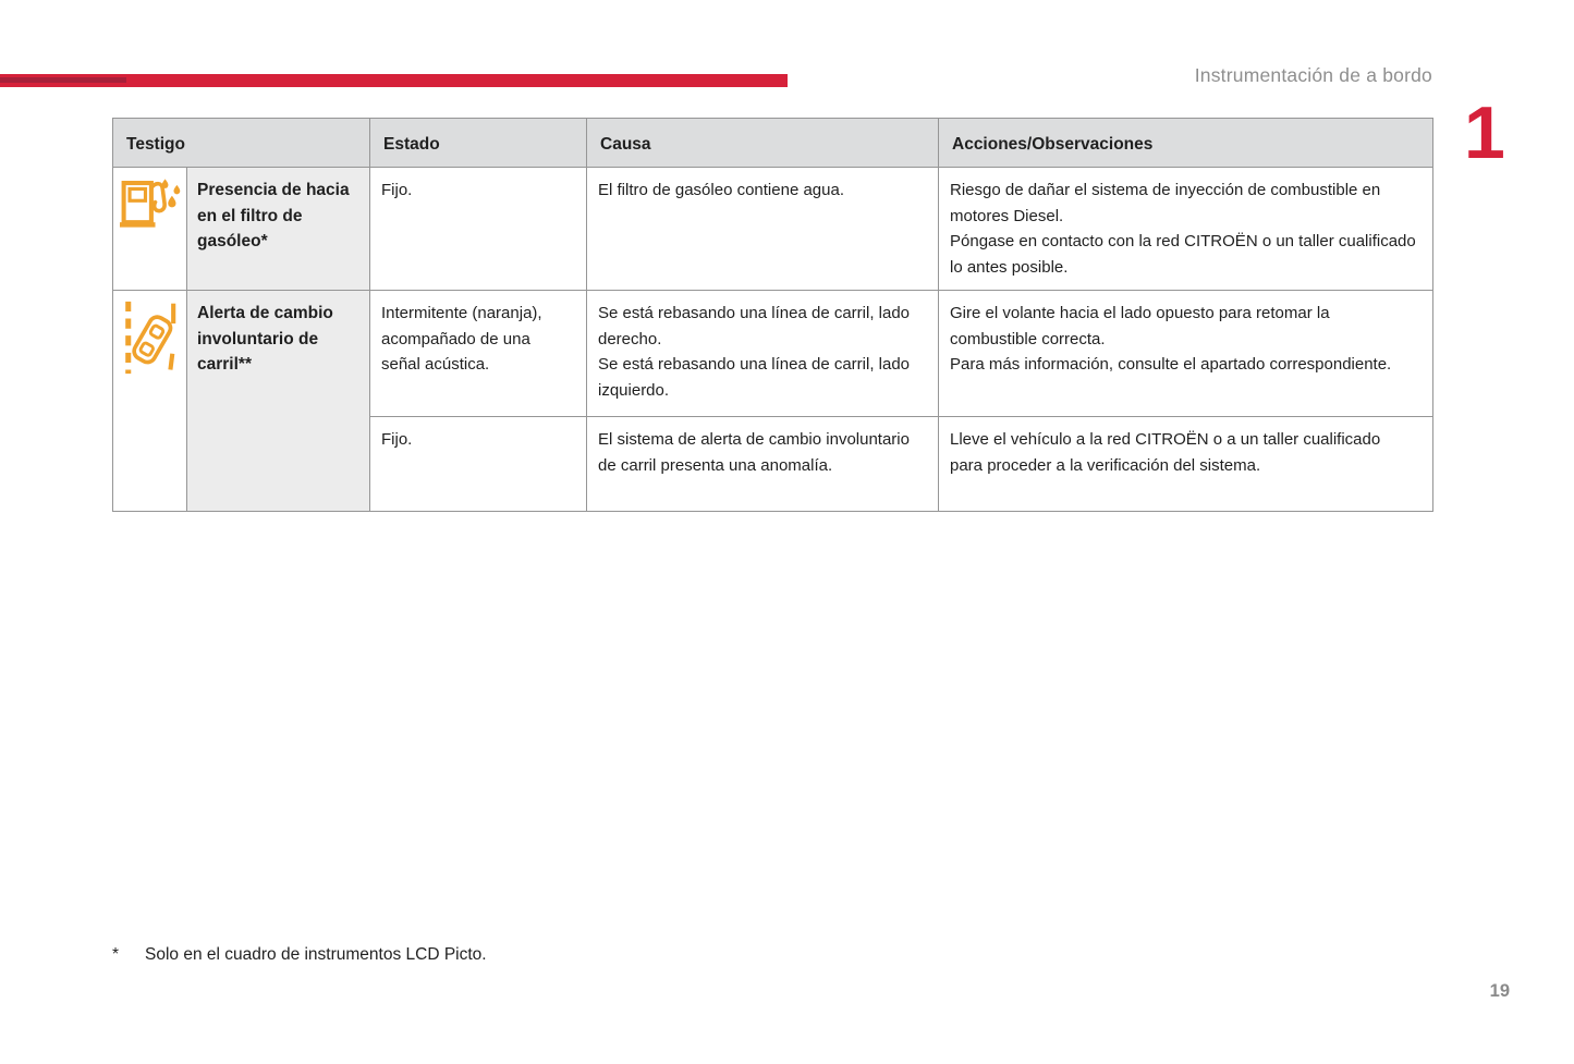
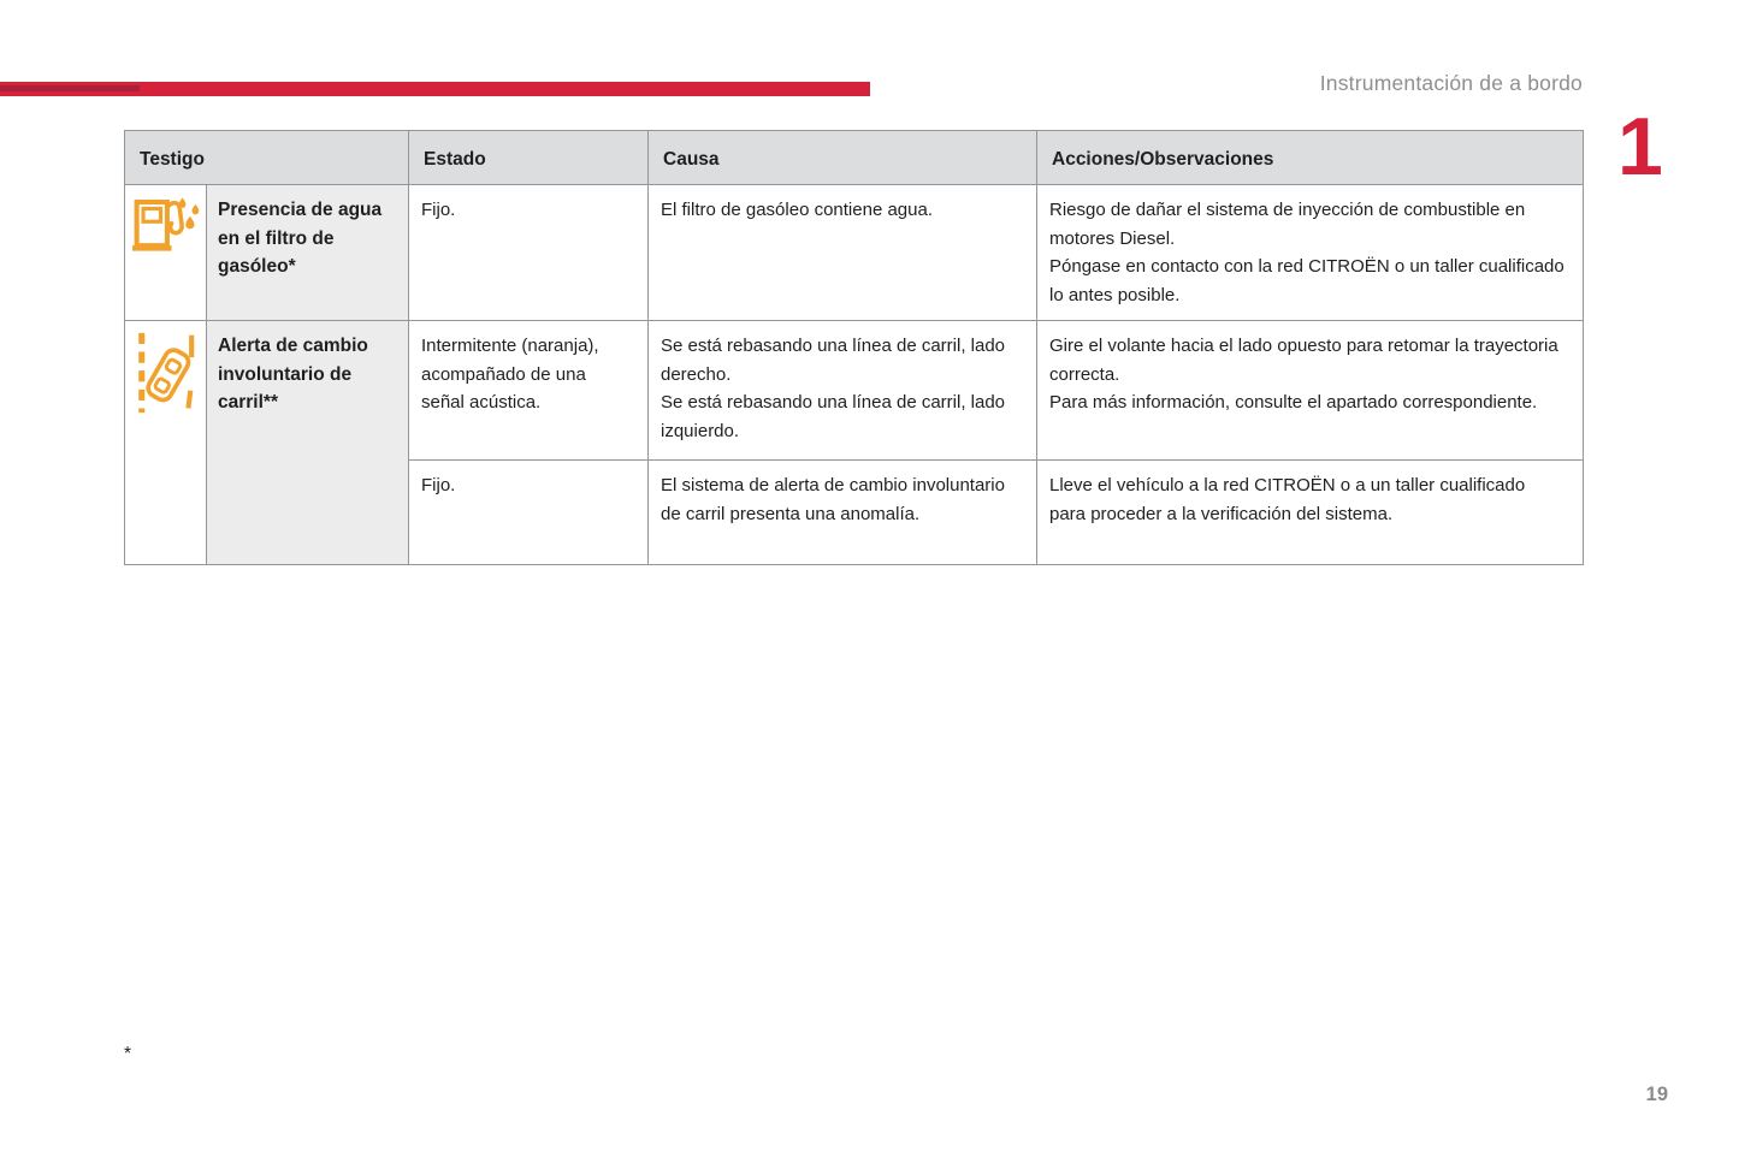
  Instrumentación de a bordo
  1
  Testigo	Estado	Causa	Acciones/Observaciones
- 	Presencia de hacia en el filtro de gasóleo*	Fijo.	El filtro de gasóleo contiene agua.	Riesgo de dañar el sistema de inyección de combustible en motores Diesel. Póngase en contacto con la red CITROËN o un taller cualificado lo antes posible.
+ 	Presencia de agua en el filtro de gasóleo*	Fijo.	El filtro de gasóleo contiene agua.	Riesgo de dañar el sistema de inyección de combustible en motores Diesel. Póngase en contacto con la red CITROËN o un taller cualificado lo antes posible.
- 	Alerta de cambio involuntario de carril**	Intermitente (naranja), acompañado de una señal acústica.	Se está rebasando una línea de carril, lado derecho. Se está rebasando una línea de carril, lado izquierdo.	Gire el volante hacia el lado opuesto para retomar la combustible correcta. Para más información, consulte el apartado correspondiente.
+ 	Alerta de cambio involuntario de carril**	Intermitente (naranja), acompañado de una señal acústica.	Se está rebasando una línea de carril, lado derecho. Se está rebasando una línea de carril, lado izquierdo.	Gire el volante hacia el lado opuesto para retomar la trayectoria correcta. Para más información, consulte el apartado correspondiente.
  Fijo.	El sistema de alerta de cambio involuntario de carril presenta una anomalía.	Lleve el vehículo a la red CITROËN o a un taller cualificado para proceder a la verificación del sistema.
  *
- Solo en el cuadro de instrumentos LCD Picto.
  19
